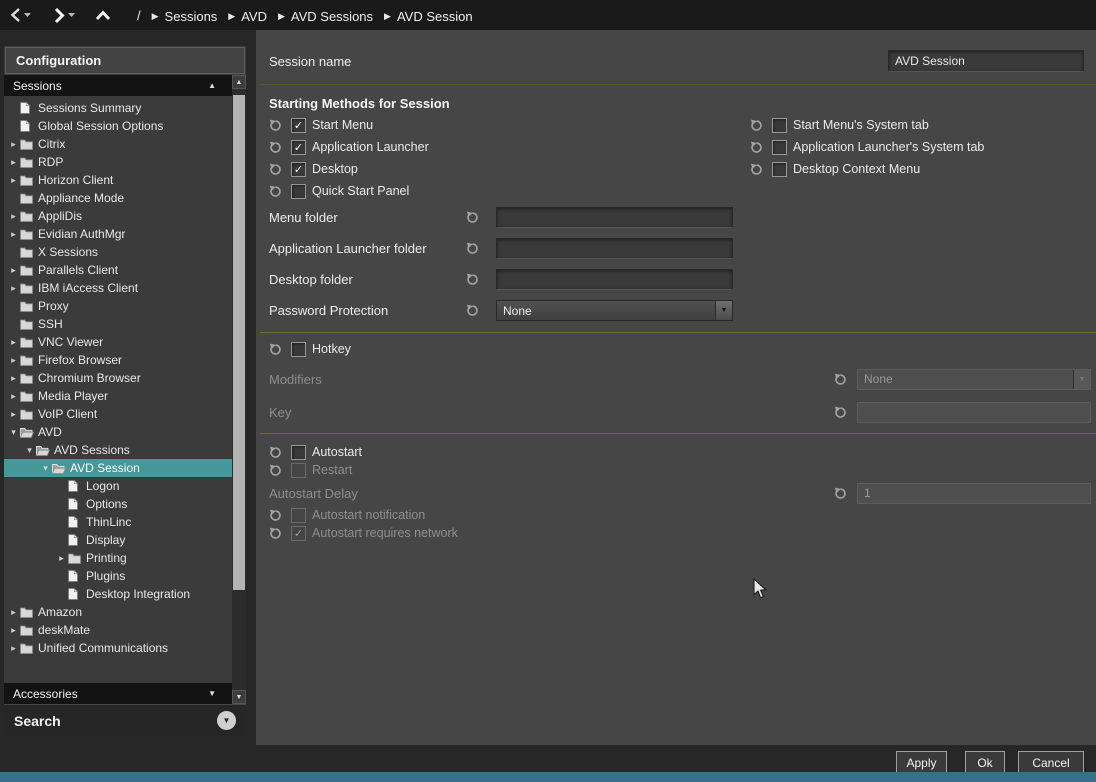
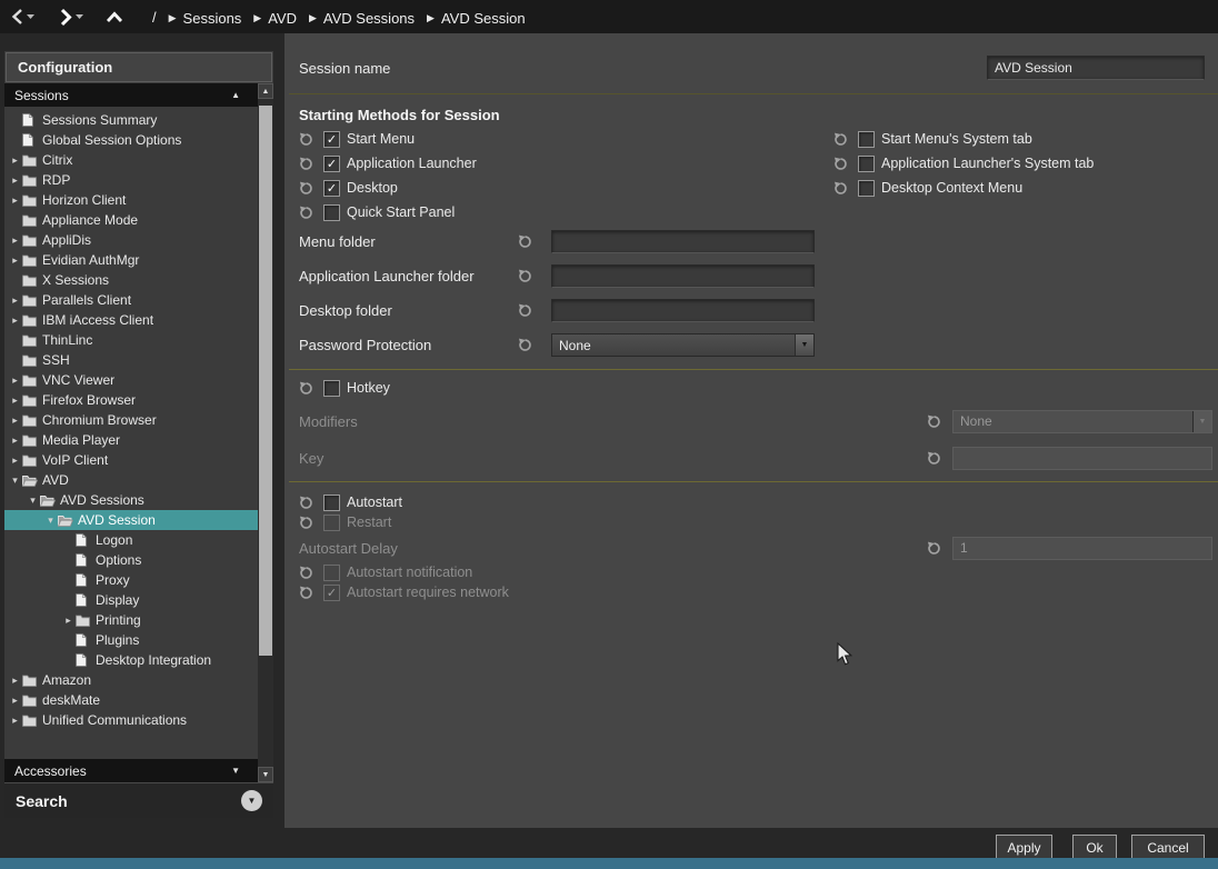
  /
  ▶
  Sessions
  ▶
  AVD
  ▶
  AVD Sessions
  ▶
  AVD Session
  Configuration
  Sessions
  ▲
  Sessions Summary
  Global Session Options
  ▸
  Citrix
  ▸
  RDP
  ▸
  Horizon Client
  Appliance Mode
  ▸
  AppliDis
  ▸
  Evidian AuthMgr
  X Sessions
  ▸
  Parallels Client
  ▸
  IBM iAccess Client
- Proxy
+ ThinLinc
  SSH
  ▸
  VNC Viewer
  ▸
  Firefox Browser
  ▸
  Chromium Browser
  ▸
  Media Player
  ▸
  VoIP Client
  ▾
  AVD
  ▾
  AVD Sessions
  ▾
  AVD Session
  Logon
  Options
- ThinLinc
+ Proxy
  Display
  ▸
  Printing
  Plugins
  Desktop Integration
  ▸
  Amazon
  ▸
  deskMate
  ▸
  Unified Communications
  Accessories
  ▼
  Search
  ▼
  Session name
  AVD Session
  Starting Methods for Session
  ✓
  Start Menu
  ✓
  Application Launcher
  ✓
  Desktop
  Quick Start Panel
  Start Menu's System tab
  Application Launcher's System tab
  Desktop Context Menu
  Menu folder
  Application Launcher folder
  Desktop folder
  Password Protection
  None
  Hotkey
  Modifiers
  None
  Key
  Autostart
  Restart
  Autostart Delay
  1
  Autostart notification
  ✓
  Autostart requires network
  Apply
  Ok
  Cancel
